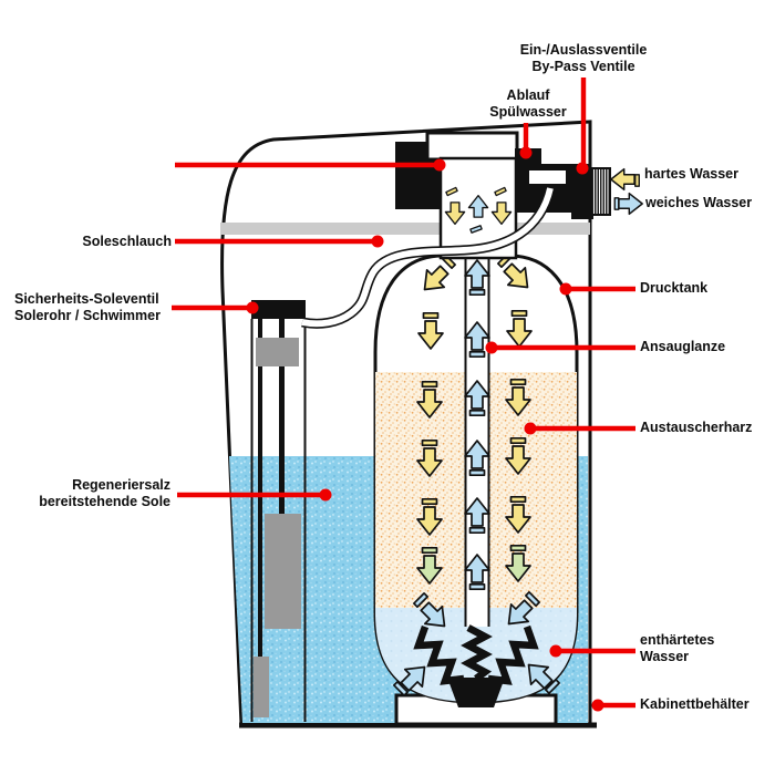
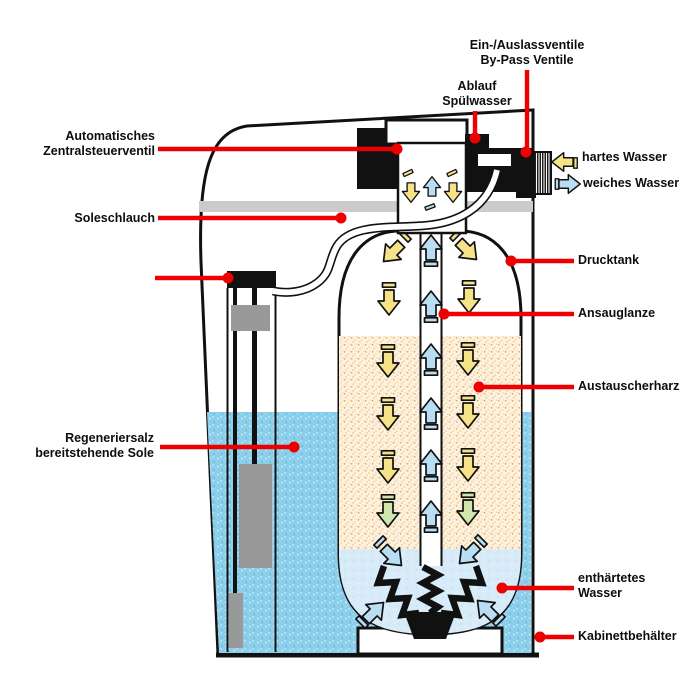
+ Automatisches
+ Zentralsteuerventil
  Soleschlauch
- Sicherheits-Soleventil
- Solerohr / Schwimmer
  Regeneriersalz
  bereitstehende Sole
  Ein-/Auslassventile
  By-Pass Ventile
  Ablauf
  Spülwasser
  hartes Wasser
  weiches Wasser
  Drucktank
  Ansauglanze
  Austauscherharz
  enthärtetes
  Wasser
  Kabinettbehälter
